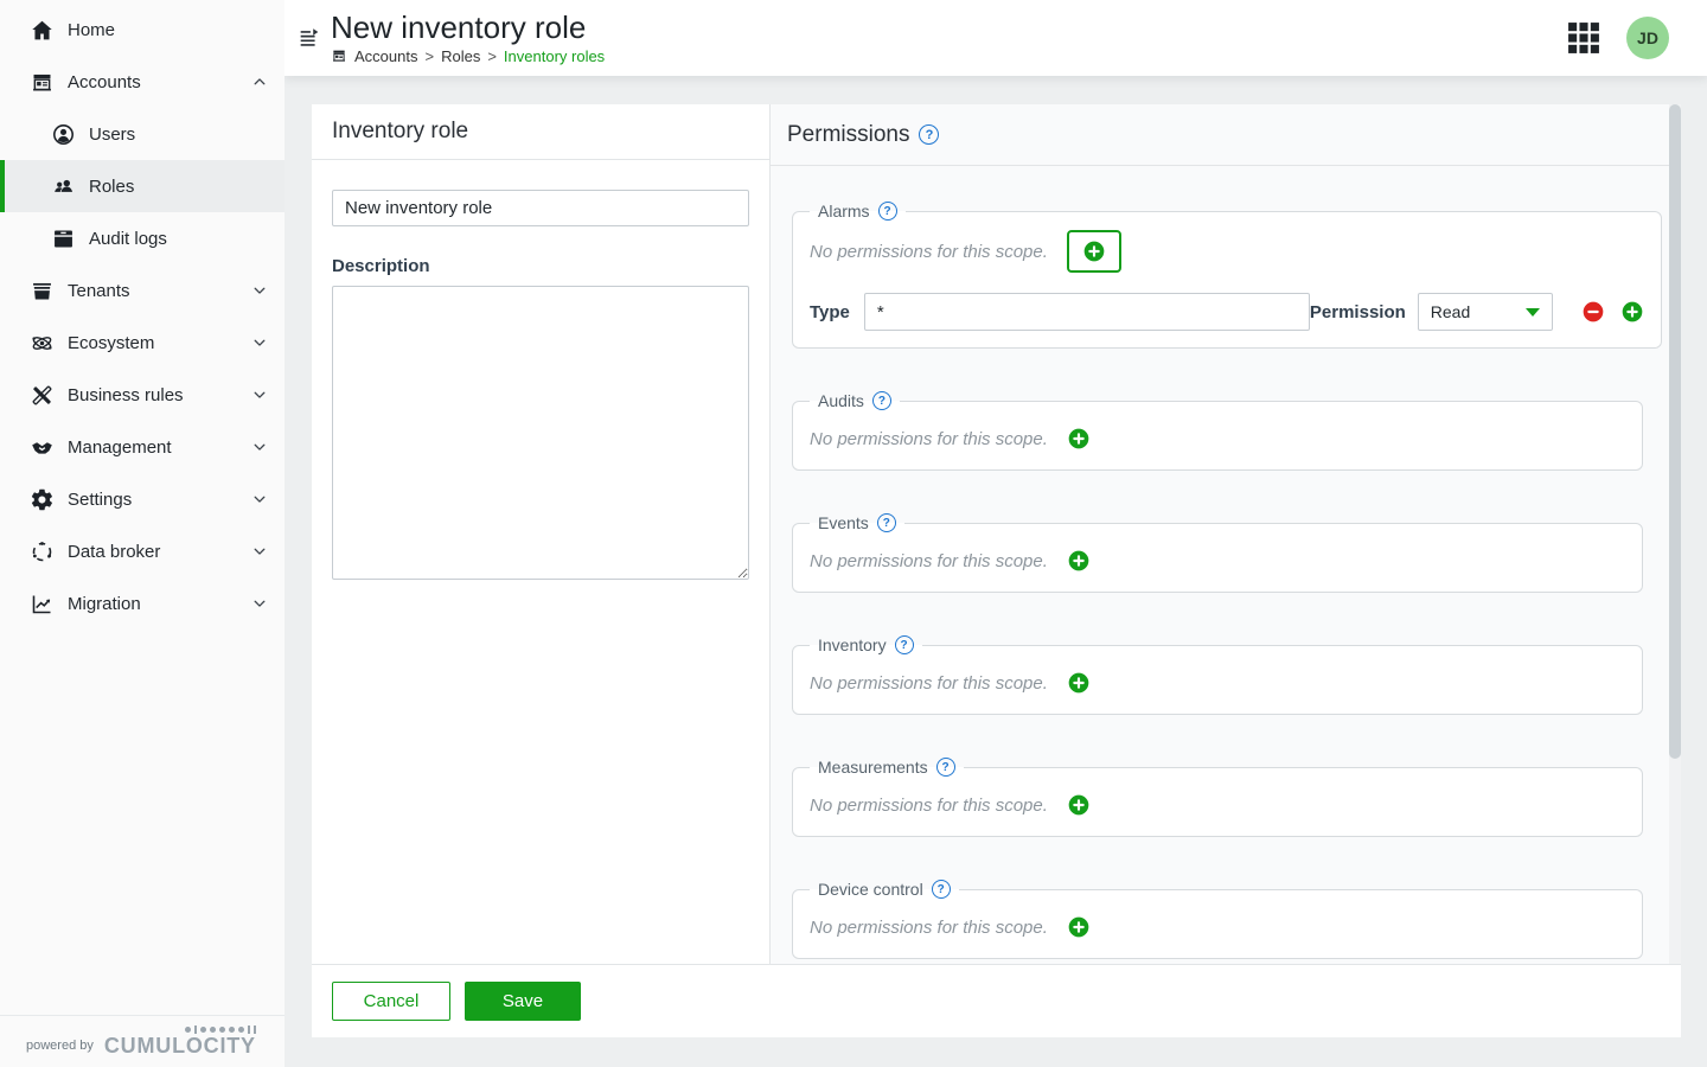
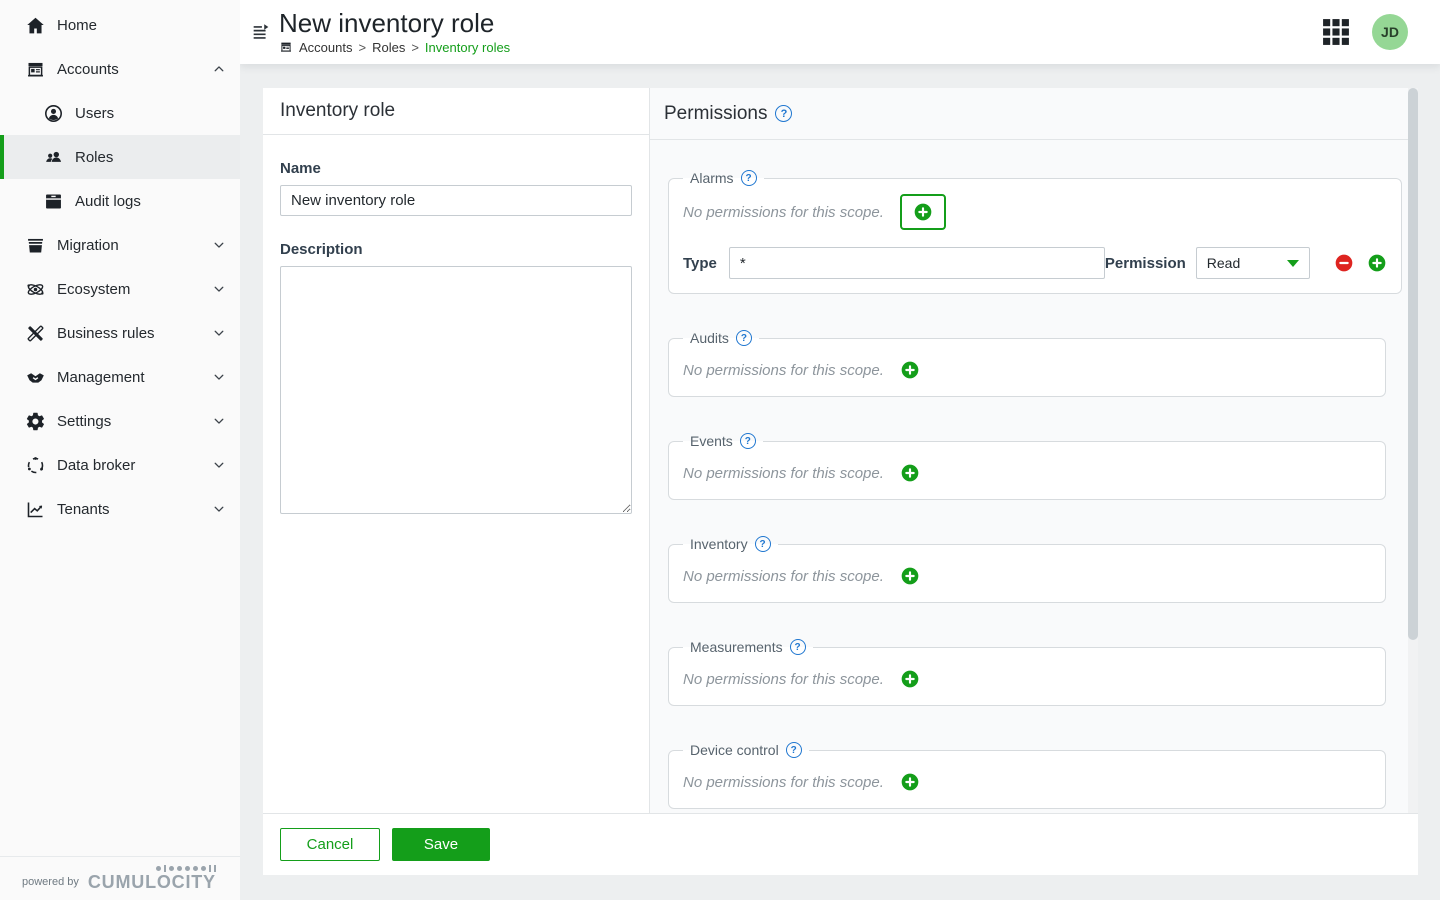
  Home
  Accounts
  Users
  Roles
  Audit logs
- Tenants
+ Migration
  Ecosystem
  Business rules
  Management
  Settings
  Data broker
- Migration
+ Tenants
  powered by
  CUMULOCITY
  New inventory role
  Accounts
  >
  Roles
  >
  Inventory roles
  JD
  Inventory role
+ Name
  New inventory role
  Description
  Permissions
  ?
  Alarms
  ?
  No permissions for this scope.
  Type
  *
  Permission
  Read
  Audits
  ?
  No permissions for this scope.
  Events
  ?
  No permissions for this scope.
  Inventory
  ?
  No permissions for this scope.
  Measurements
  ?
  No permissions for this scope.
  Device control
  ?
  No permissions for this scope.
  Cancel
  Save
